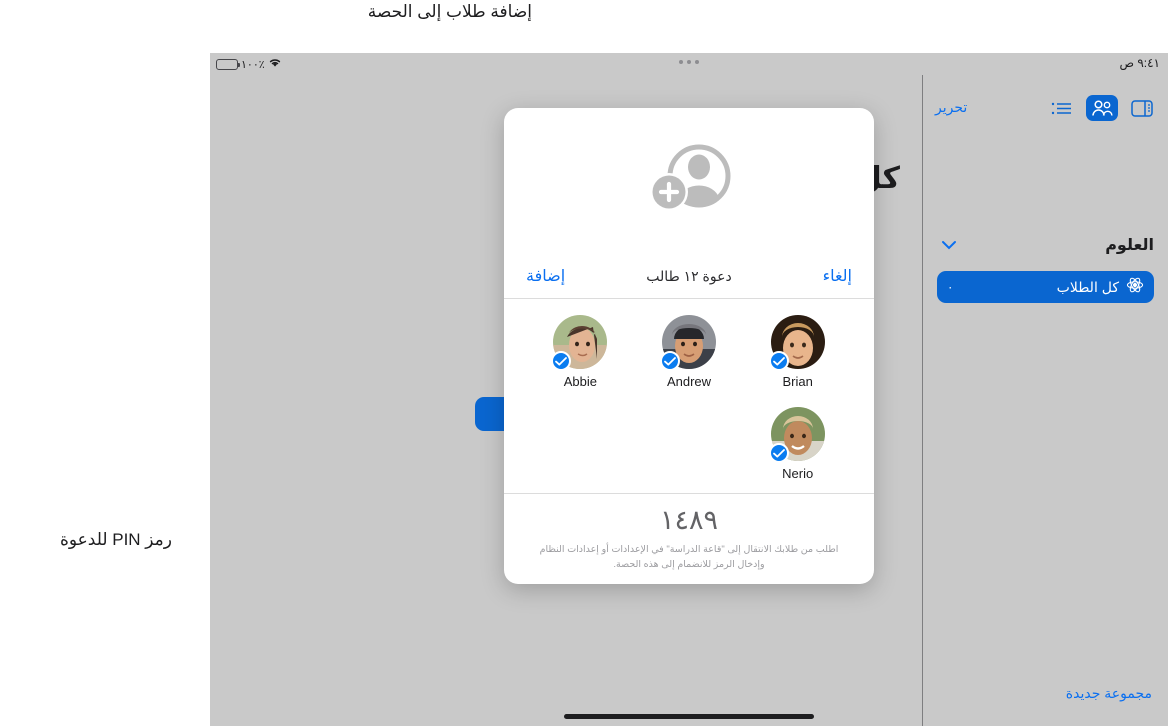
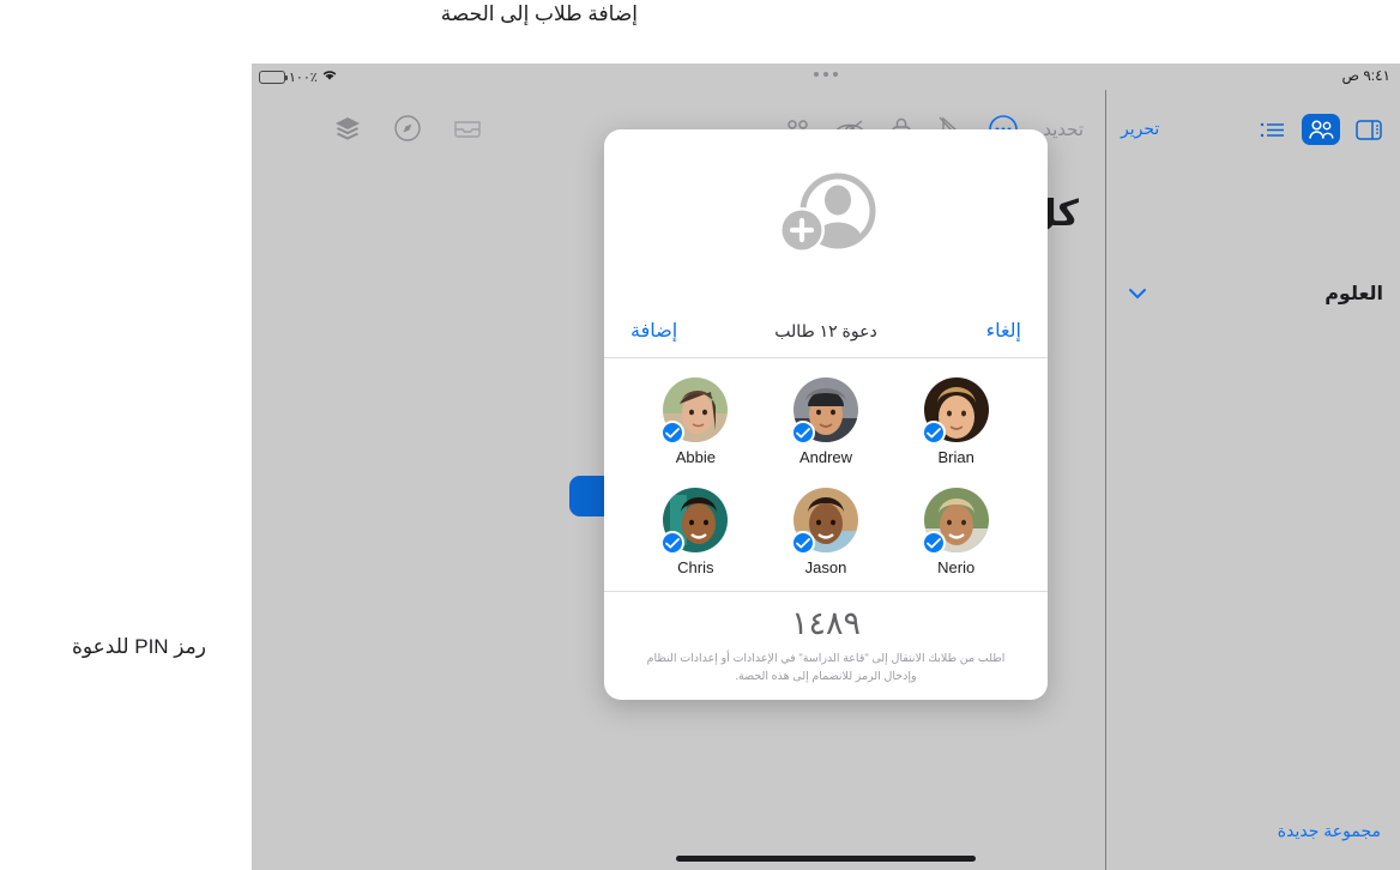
  إضافة طلاب إلى الحصة
  رمز PIN للدعوة
  ٩:٤١ ص
  ٪١٠٠
+ تحديد
  تحرير
  العلوم
- كل الطلاب
- ٠
  مجموعة جديدة
  إضافة
  دعوة ١٢ طالب
  إلغاء
  Brian
  Andrew
  Abbie
  Nerio
+ Jason
+ Chris
  ١٤٨٩
  اطلب من طلابك الانتقال إلى "قاعة الدراسة" في الإعدادات أو إعدادات النظام وإدخال الرمز للانضمام إلى هذه الحصة.
